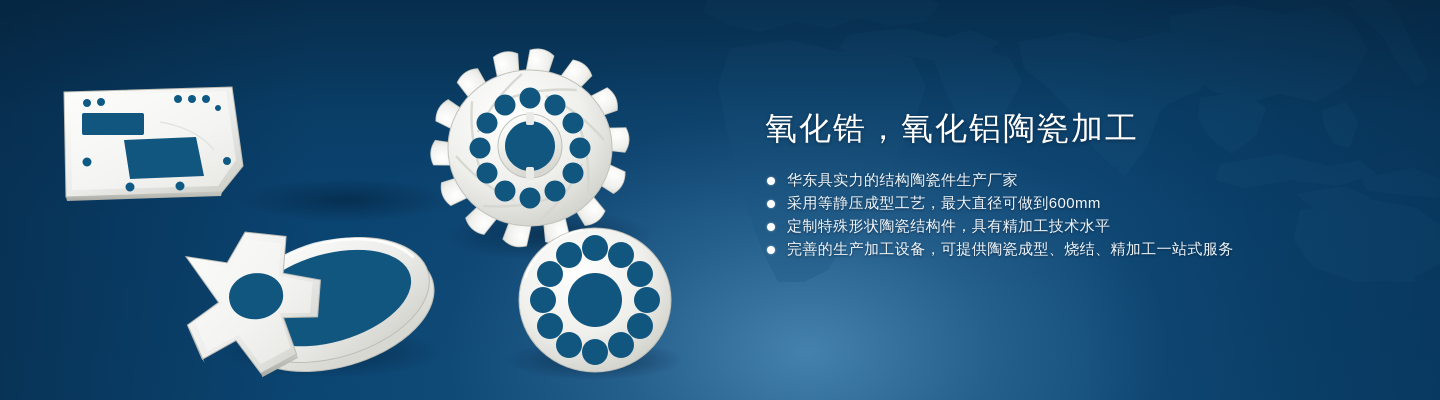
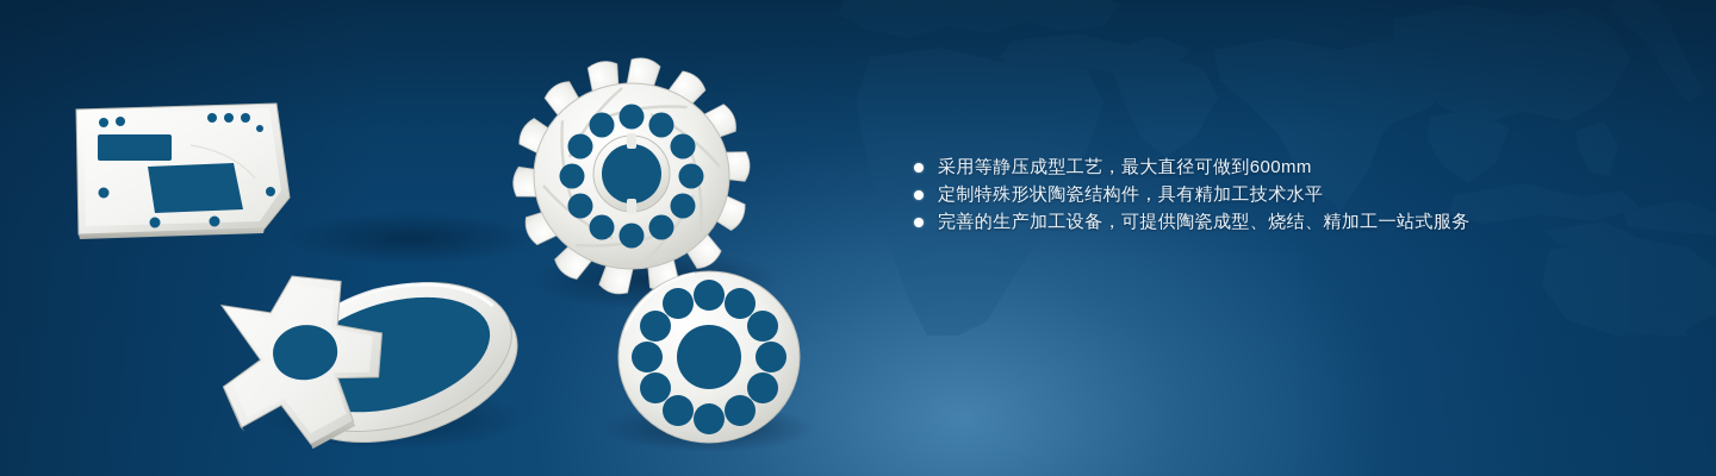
- 氧化锆，氧化铝陶瓷加工
- 华东具实力的结构陶瓷件生产厂家
  采用等静压成型工艺，最大直径可做到600mm
  定制特殊形状陶瓷结构件，具有精加工技术水平
  完善的生产加工设备，可提供陶瓷成型、烧结、精加工一站式服务
